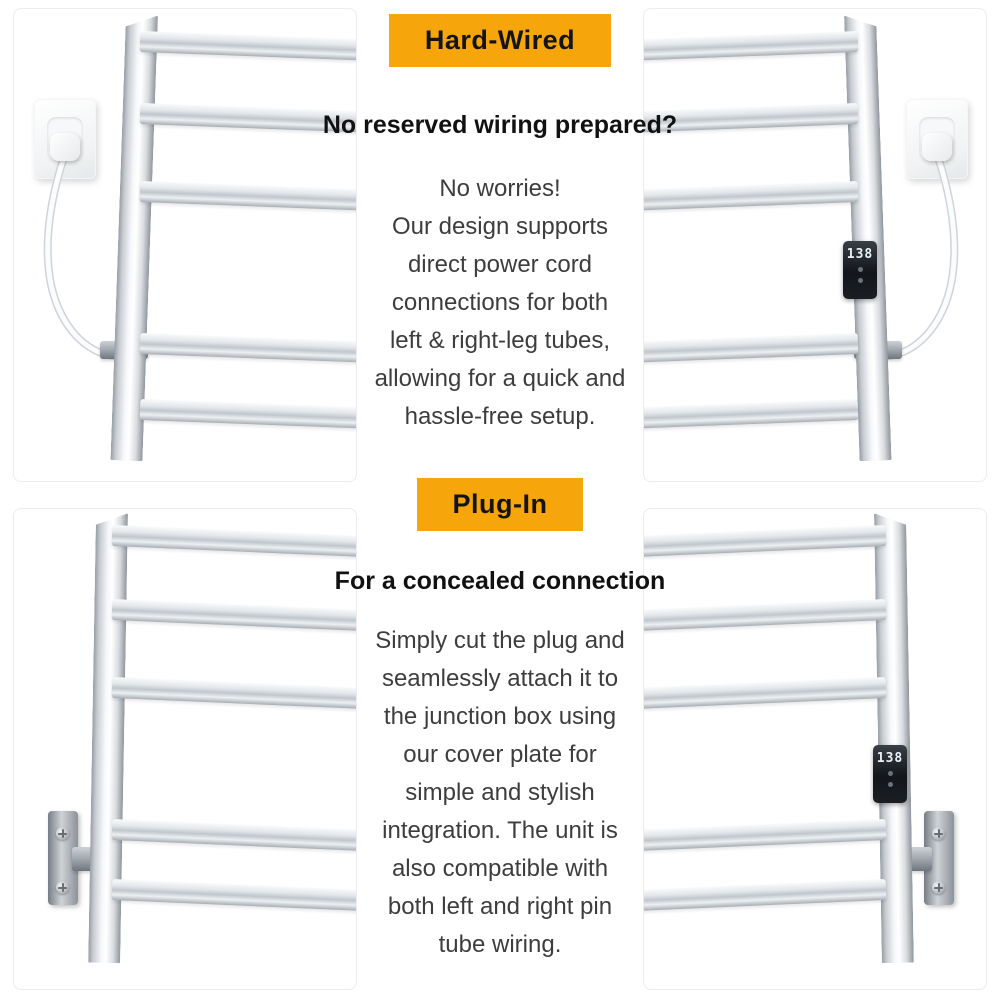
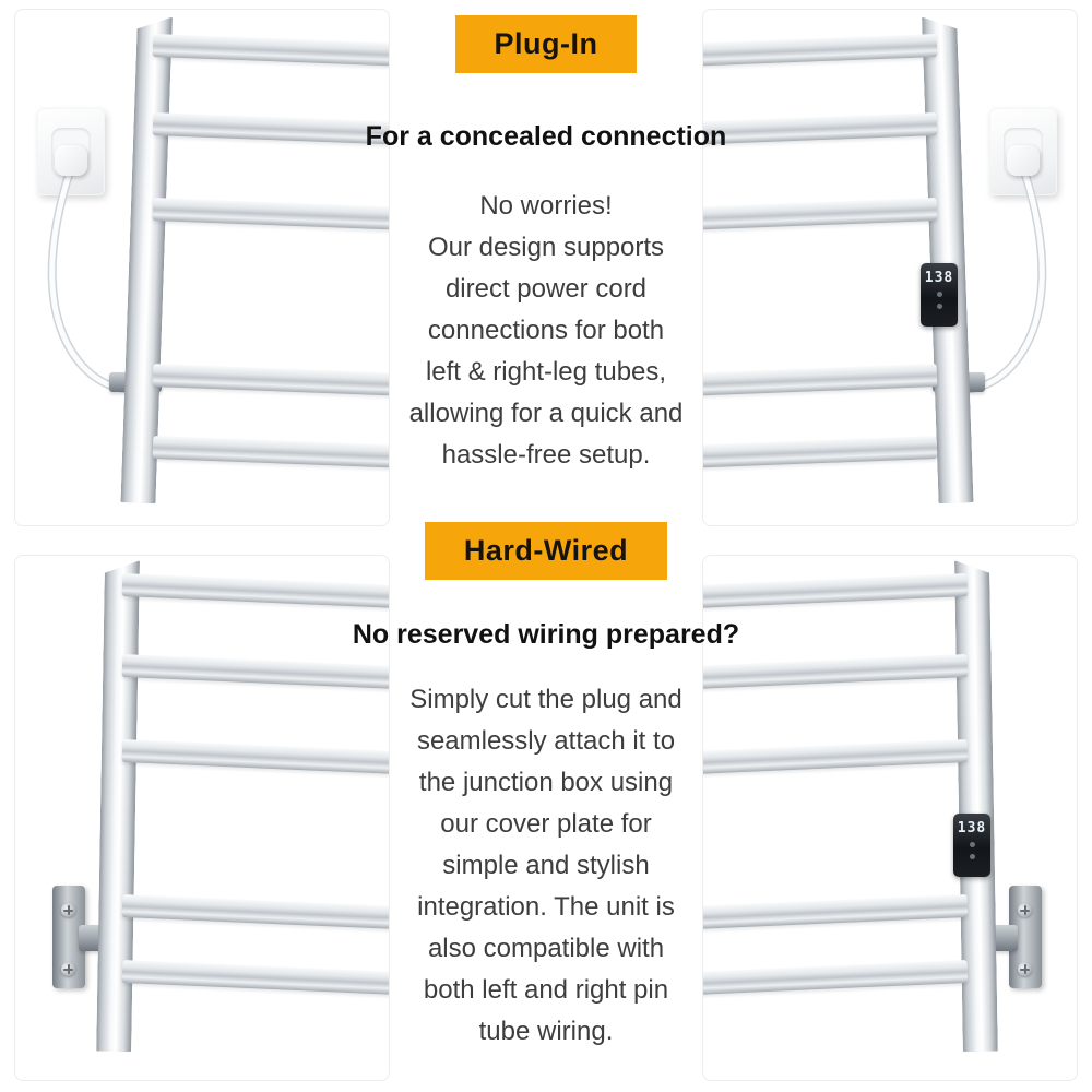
  138
  138
- Hard-Wired
+ Plug-In
- No reserved wiring prepared?
+ For a concealed connection
  No worries!
  Our design supports
  direct power cord
  connections for both
  left & right-leg tubes,
  allowing for a quick and
  hassle-free setup.
- Plug-In
+ Hard-Wired
- For a concealed connection
+ No reserved wiring prepared?
  Simply cut the plug and
  seamlessly attach it to
  the junction box using
  our cover plate for
  simple and stylish
  integration. The unit is
  also compatible with
  both left and right pin
  tube wiring.
